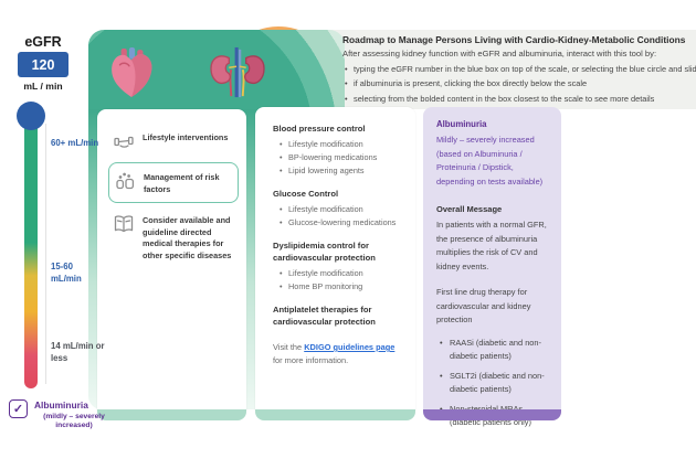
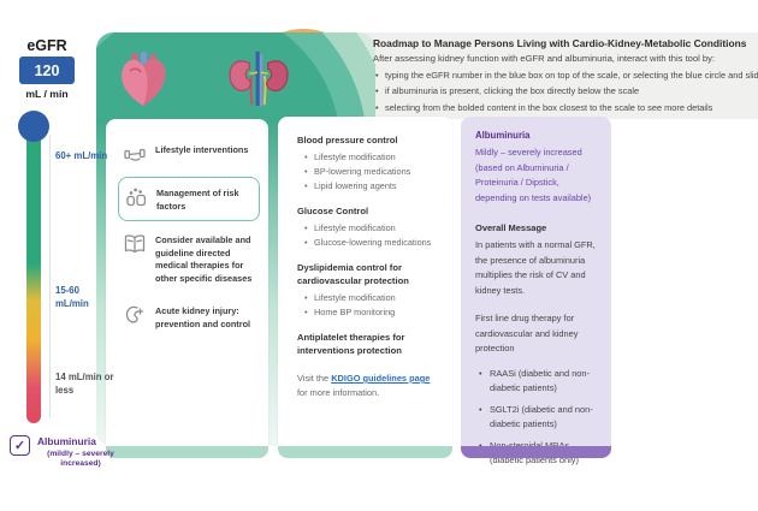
  eGFR
  120
  mL / min
  60+ mL/min
  15-60 mL/min
  14 mL/min or less
  ✓
  Albuminuria
  Roadmap to Manage Persons Living with Cardio-Kidney-Metabolic Conditions
  After assessing kidney function with eGFR and albuminuria, interact with this tool by:
  typing the eGFR number in the blue box on top of the scale, or selecting the blue circle and slid
  if albuminuria is present, clicking the box directly below the scale
  selecting from the bolded content in the box closest to the scale to see more details
  Lifestyle interventions
  Management of risk factors
  Consider available and guideline directed medical therapies for other specific diseases
+ Acute kidney injury: prevention and control
  Blood pressure control
  Lifestyle modification
  BP-lowering medications
  Lipid lowering agents
  Glucose Control
  Lifestyle modification
  Glucose-lowering medications
  Dyslipidemia control for cardiovascular protection
  Lifestyle modification
  Home BP monitoring
- Antiplatelet therapies for cardiovascular protection
+ Antiplatelet therapies for interventions protection
  Visit the KDIGO guidelines page for more information.
  Albuminuria
  Mildly – severely increased (based on Albuminuria / Proteinuria / Dipstick, depending on tests available)
  Overall Message
- In patients with a normal GFR, the presence of albuminuria multiplies the risk of CV and kidney events.
+ In patients with a normal GFR, the presence of albuminuria multiplies the risk of CV and kidney tests.
  First line drug therapy for cardiovascular and kidney protection
  RAASi (diabetic and non-diabetic patients)
  SGLT2i (diabetic and non-diabetic patients)
  Non-steroidal MRAs (diabetic patients only)
